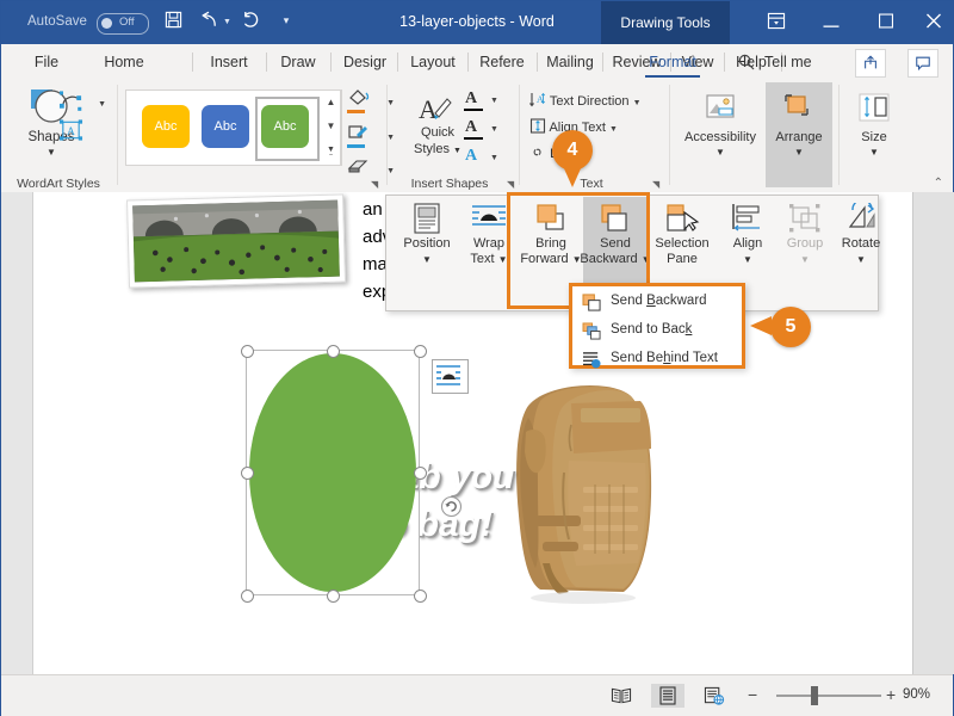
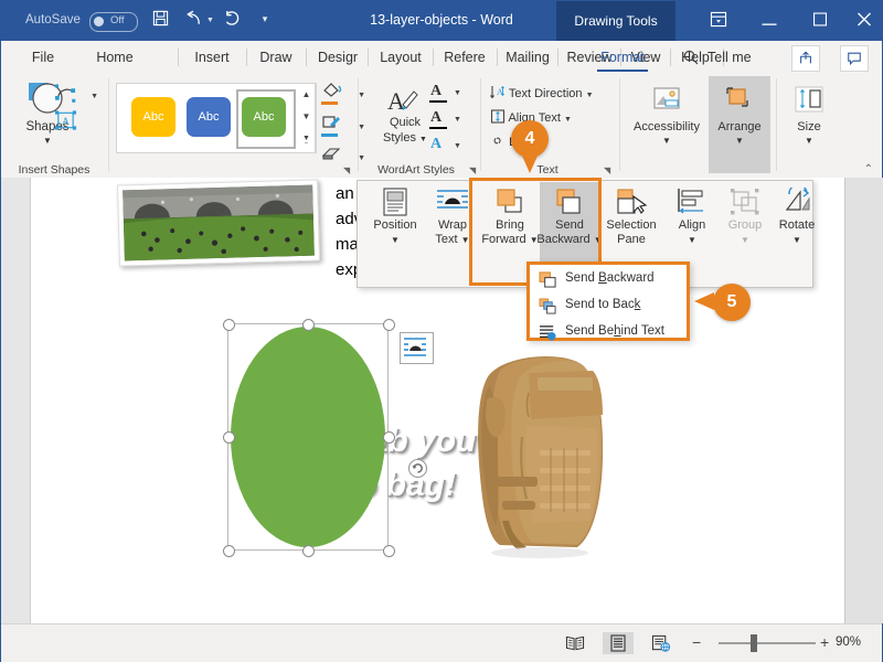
  AutoSave
  Off
  ▾
  13-layer-objects - Word
  Drawing Tools
  File
  Home
  Insert
  Draw
  Desigr
  Layout
  Refere
  Mailing
  Review
  View
  Help
  Format
  Tell me
  Shapes
  ▼
  A
- WordArt Styles
+ Insert Shapes
  Abc
  Abc
  Abc
  ▲
  ▼
  ◥
  A
  Quick
  Styles
  A
  A
  A
- Insert Shapes
+ WordArt Styles
  ◥
  A
  Text Direction
  Align Text
  Text
  ◥
  Accessibility
  ▼
  Arrange
  ▼
  Size
  ▼
  ⌃
  an
  ma
  bag!
  Position
  ▼
  Wrap
  Text ▼
  Bring
  Forward ▼
  Send
  Backward ▼
  Selection
  Pane
  Align
  ▼
  Group
  ▼
  Rotate
  ▼
  Send Backward
  Send to Back
  Send Behind Text
  4
  5
  −
  +
  90%
